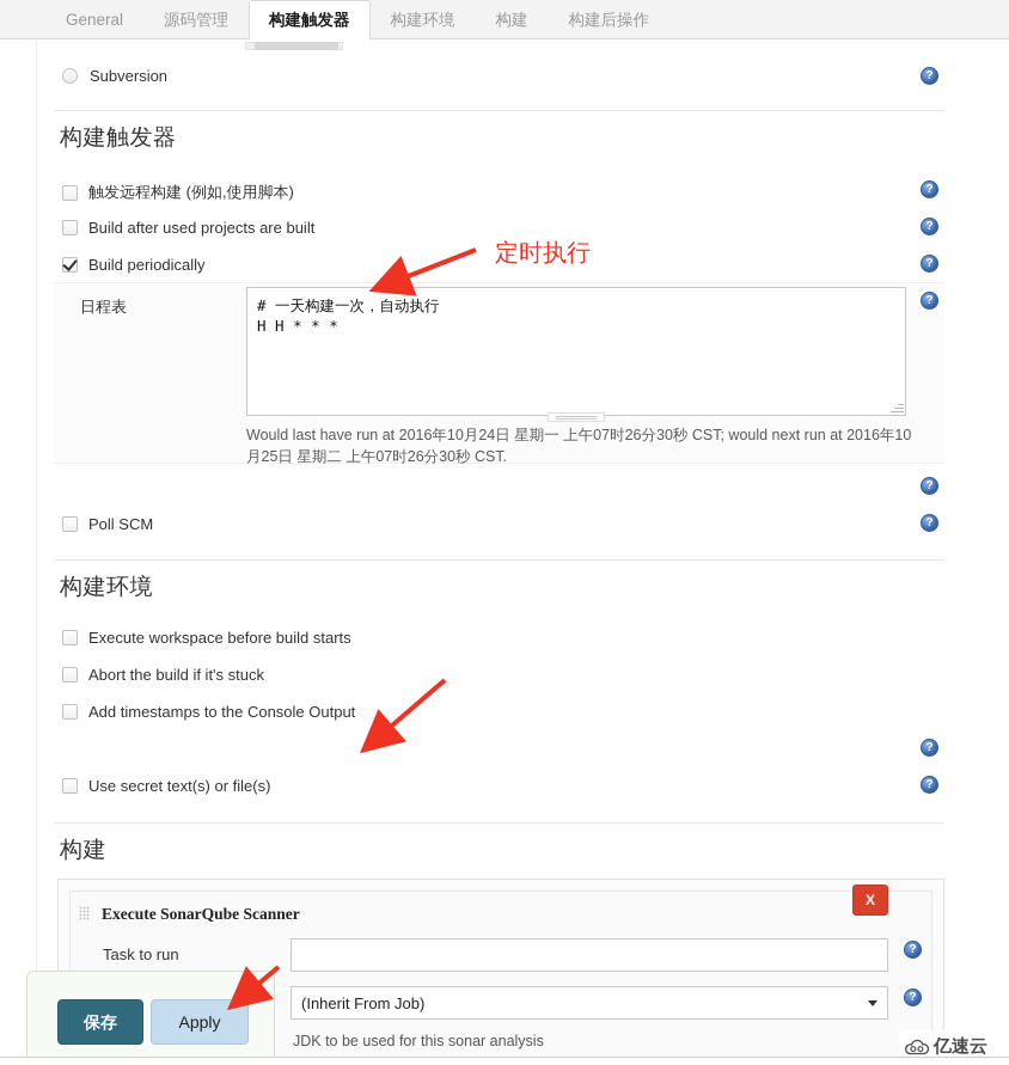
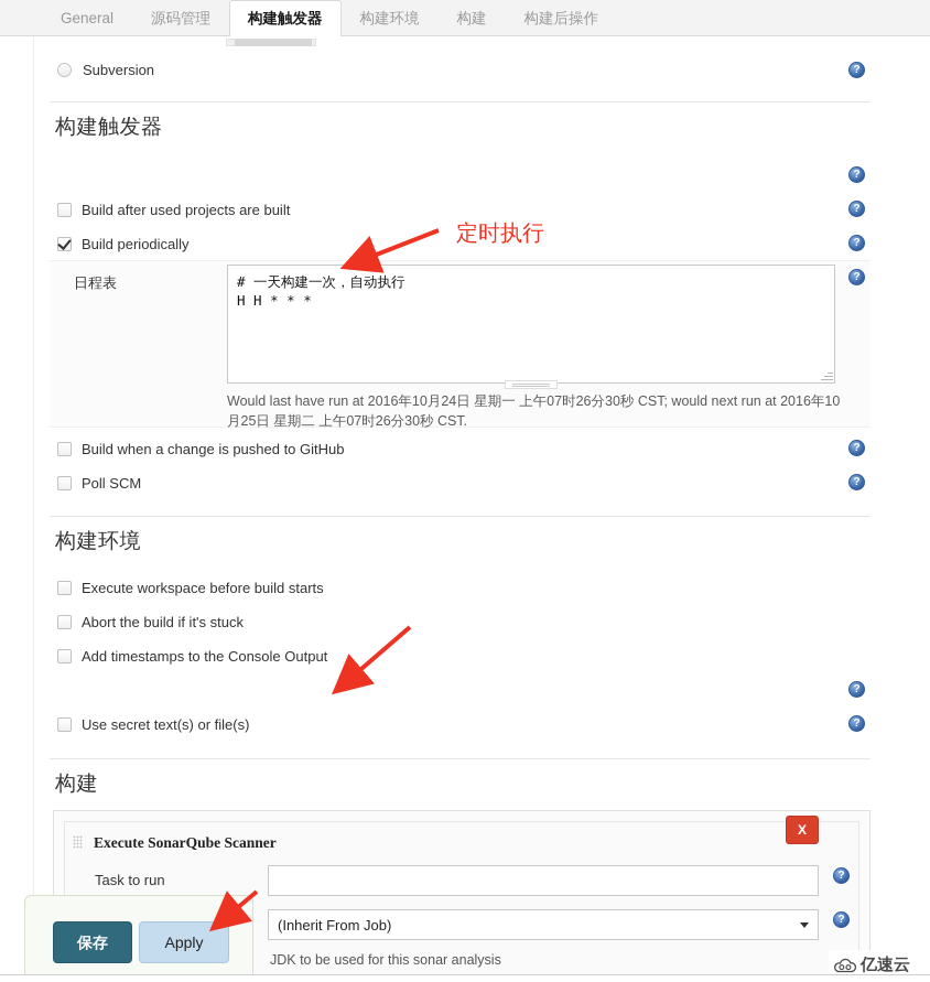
  General
  源码管理
  构建触发器
  构建环境
  构建
  构建后操作
  Subversion
  ?
  构建触发器
- 触发远程构建 (例如,使用脚本)
  ?
  Build after used projects are built
  ?
  Build periodically
  ?
  日程表
  # 一天构建一次，自动执行
  H H * * *
  ?
  Would last have run at 2016年10月24日 星期一 上午07时26分30秒 CST; would next run at 2016年10月25日 星期二 上午07时26分30秒 CST.
+ Build when a change is pushed to GitHub
  ?
  Poll SCM
  ?
  构建环境
  Execute workspace before build starts
  Abort the build if it's stuck
  Add timestamps to the Console Output
  ?
  Use secret text(s) or file(s)
  ?
  构建
  Execute SonarQube Scanner
  X
  Task to run
  ?
  (Inherit From Job)
  ?
  JDK to be used for this sonar analysis
  保存
  Apply
  定时执行
  亿速云
